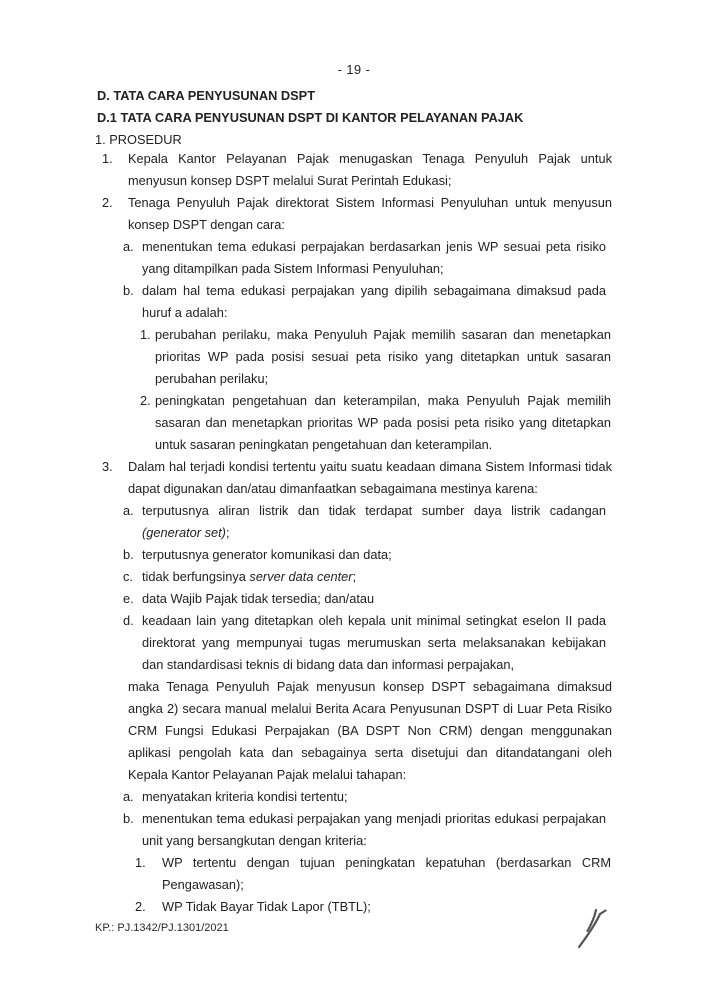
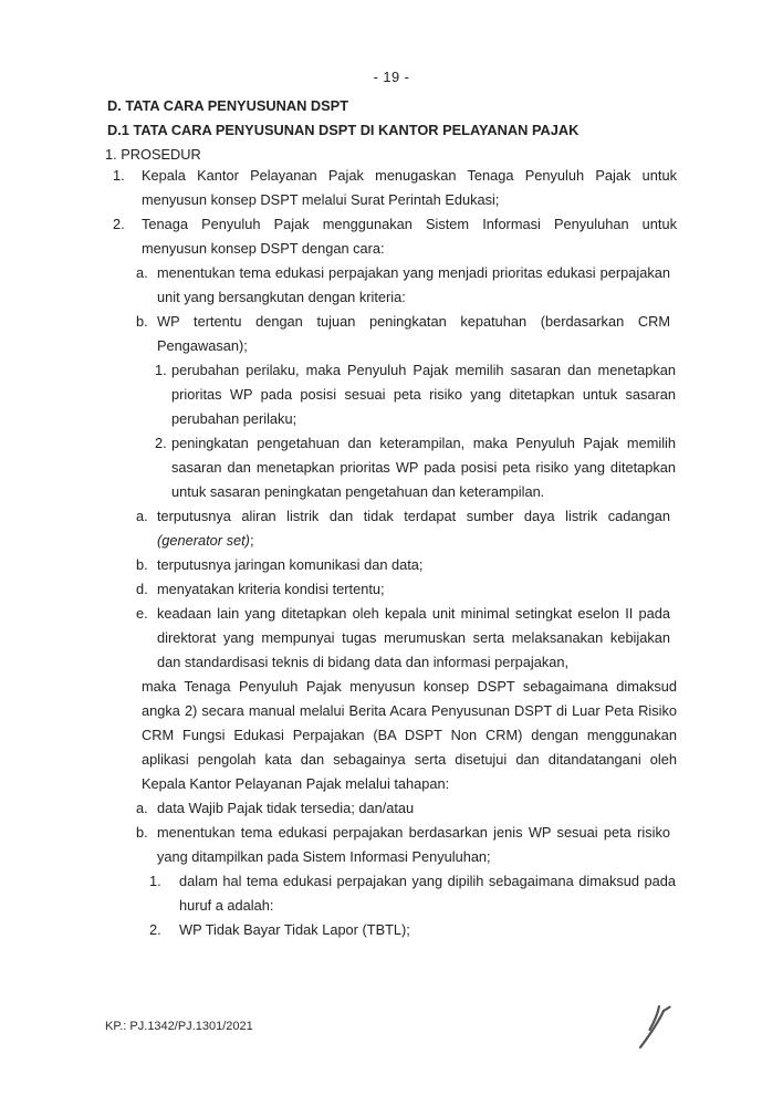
  - 19 -
  D. TATA CARA PENYUSUNAN DSPT
  D.1 TATA CARA PENYUSUNAN DSPT DI KANTOR PELAYANAN PAJAK
  1. PROSEDUR
  1.
  Kepala Kantor Pelayanan Pajak menugaskan Tenaga Penyuluh Pajak untuk menyusun konsep DSPT melalui Surat Perintah Edukasi;
  2.
- Tenaga Penyuluh Pajak direktorat Sistem Informasi Penyuluhan untuk menyusun konsep DSPT dengan cara:
+ Tenaga Penyuluh Pajak menggunakan Sistem Informasi Penyuluhan untuk menyusun konsep DSPT dengan cara:
  a.
- menentukan tema edukasi perpajakan berdasarkan jenis WP sesuai peta risiko yang ditampilkan pada Sistem Informasi Penyuluhan;
+ menentukan tema edukasi perpajakan yang menjadi prioritas edukasi perpajakan unit yang bersangkutan dengan kriteria:
  b.
- dalam hal tema edukasi perpajakan yang dipilih sebagaimana dimaksud pada huruf a adalah:
+ WP tertentu dengan tujuan peningkatan kepatuhan (berdasarkan CRM Pengawasan);
  1.
  perubahan perilaku, maka Penyuluh Pajak memilih sasaran dan menetapkan prioritas WP pada posisi sesuai peta risiko yang ditetapkan untuk sasaran perubahan perilaku;
  2.
  peningkatan pengetahuan dan keterampilan, maka Penyuluh Pajak memilih sasaran dan menetapkan prioritas WP pada posisi peta risiko yang ditetapkan untuk sasaran peningkatan pengetahuan dan keterampilan.
- 3.
- Dalam hal terjadi kondisi tertentu yaitu suatu keadaan dimana Sistem Informasi tidak dapat digunakan dan/atau dimanfaatkan sebagaimana mestinya karena:
  a.
  terputusnya aliran listrik dan tidak terdapat sumber daya listrik cadangan (generator set);
  b.
- terputusnya generator komunikasi dan data;
+ terputusnya jaringan komunikasi dan data;
- c.
- tidak berfungsinya server data center;
- e.
+ d.
- data Wajib Pajak tidak tersedia; dan/atau
+ menyatakan kriteria kondisi tertentu;
- d.
+ e.
  keadaan lain yang ditetapkan oleh kepala unit minimal setingkat eselon II pada direktorat yang mempunyai tugas merumuskan serta melaksanakan kebijakan dan standardisasi teknis di bidang data dan informasi perpajakan,
  maka Tenaga Penyuluh Pajak menyusun konsep DSPT sebagaimana dimaksud angka 2) secara manual melalui Berita Acara Penyusunan DSPT di Luar Peta Risiko CRM Fungsi Edukasi Perpajakan (BA DSPT Non CRM) dengan menggunakan aplikasi pengolah kata dan sebagainya serta disetujui dan ditandatangani oleh Kepala Kantor Pelayanan Pajak melalui tahapan:
  a.
- menyatakan kriteria kondisi tertentu;
+ data Wajib Pajak tidak tersedia; dan/atau
  b.
- menentukan tema edukasi perpajakan yang menjadi prioritas edukasi perpajakan unit yang bersangkutan dengan kriteria:
+ menentukan tema edukasi perpajakan berdasarkan jenis WP sesuai peta risiko yang ditampilkan pada Sistem Informasi Penyuluhan;
  1.
- WP tertentu dengan tujuan peningkatan kepatuhan (berdasarkan CRM Pengawasan);
+ dalam hal tema edukasi perpajakan yang dipilih sebagaimana dimaksud pada huruf a adalah:
  2.
  WP Tidak Bayar Tidak Lapor (TBTL);
  KP.: PJ.1342/PJ.1301/2021
